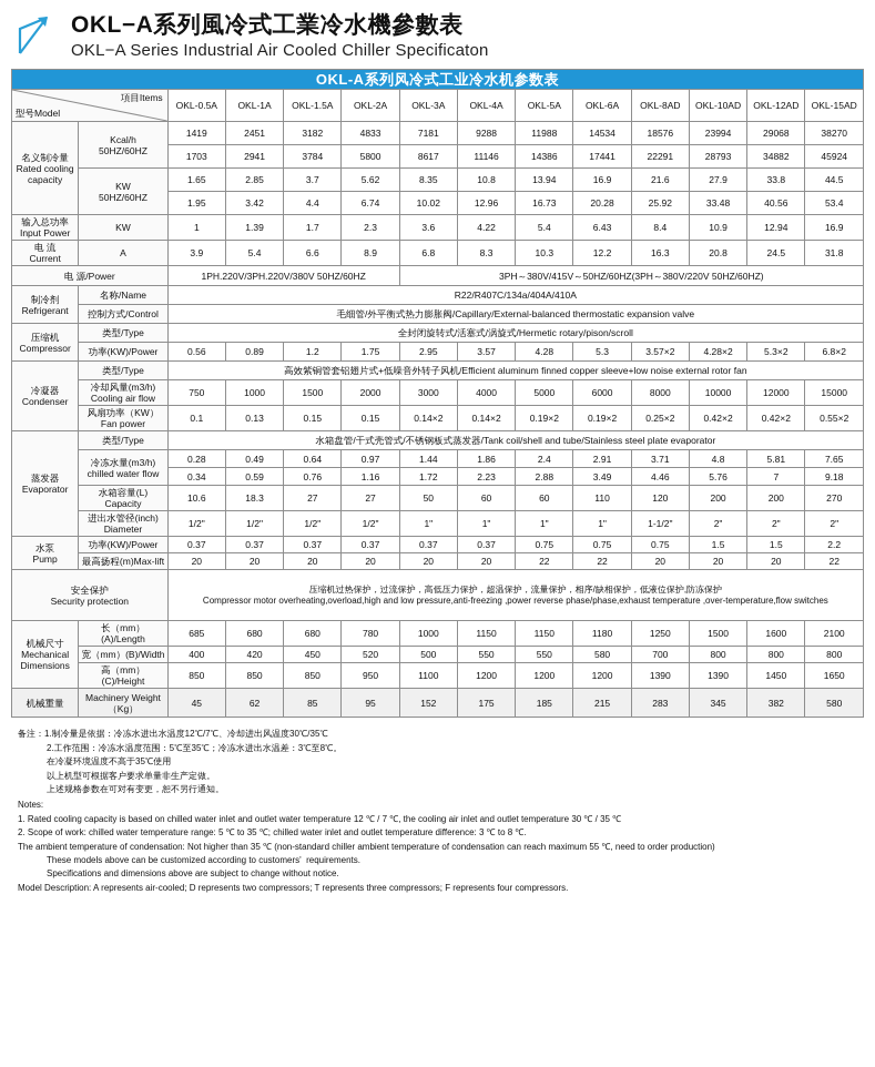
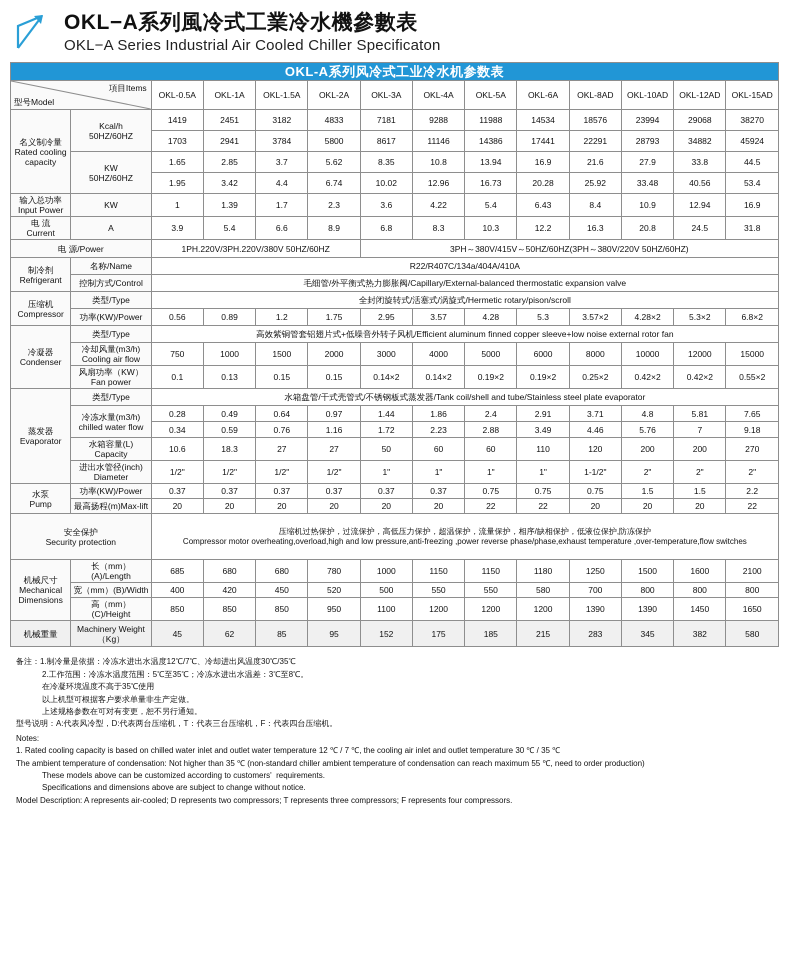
  OKL−A系列風冷式工業冷水機參數表
  OKL−A Series Industrial Air Cooled Chiller Specificaton
  OKL-A系列风冷式工业冷水机参数表
  型号Model 項目Items	OKL-0.5A	OKL-1A	OKL-1.5A	OKL-2A	OKL-3A	OKL-4A	OKL-5A	OKL-6A	OKL-8AD	OKL-10AD	OKL-12AD	OKL-15AD
  名义制冷量 Rated cooling capacity	Kcal/h 50HZ/60HZ	1419	2451	3182	4833	7181	9288	11988	14534	18576	23994	29068	38270
  1703	2941	3784	5800	8617	11146	14386	17441	22291	28793	34882	45924
  KW 50HZ/60HZ	1.65	2.85	3.7	5.62	8.35	10.8	13.94	16.9	21.6	27.9	33.8	44.5
  1.95	3.42	4.4	6.74	10.02	12.96	16.73	20.28	25.92	33.48	40.56	53.4
  输入总功率 Input Power	KW	1	1.39	1.7	2.3	3.6	4.22	5.4	6.43	8.4	10.9	12.94	16.9
  电 流 Current	A	3.9	5.4	6.6	8.9	6.8	8.3	10.3	12.2	16.3	20.8	24.5	31.8
  电 源/Power	1PH.220V/3PH.220V/380V 50HZ/60HZ	3PH～380V/415V～50HZ/60HZ(3PH～380V/220V 50HZ/60HZ)
  制冷剂 Refrigerant	名称/Name	R22/R407C/134a/404A/410A
  控制方式/Control	毛细管/外平衡式热力膨胀阀/Capillary/External-balanced thermostatic expansion valve
  压缩机 Compressor	类型/Type	全封闭旋转式/活塞式/涡旋式/Hermetic rotary/pison/scroll
  功率(KW)/Power	0.56	0.89	1.2	1.75	2.95	3.57	4.28	5.3	3.57×2	4.28×2	5.3×2	6.8×2
  冷凝器 Condenser	类型/Type	高效紫铜管套铝翅片式+低噪音外转子风机/Efficient aluminum finned copper sleeve+low noise external rotor fan
  冷却风量(m3/h) Cooling air flow	750	1000	1500	2000	3000	4000	5000	6000	8000	10000	12000	15000
  风扇功率（KW） Fan power	0.1	0.13	0.15	0.15	0.14×2	0.14×2	0.19×2	0.19×2	0.25×2	0.42×2	0.42×2	0.55×2
  蒸发器 Evaporator	类型/Type	水箱盘管/干式壳管式/不锈钢板式蒸发器/Tank coil/shell and tube/Stainless steel plate evaporator
  冷冻水量(m3/h) chilled water flow	0.28	0.49	0.64	0.97	1.44	1.86	2.4	2.91	3.71	4.8	5.81	7.65
  0.34	0.59	0.76	1.16	1.72	2.23	2.88	3.49	4.46	5.76	7	9.18
  水箱容量(L) Capacity	10.6	18.3	27	27	50	60	60	110	120	200	200	270
  进出水管径(inch) Diameter	1/2"	1/2"	1/2"	1/2"	1"	1"	1"	1"	1-1/2"	2"	2"	2"
  水泵 Pump	功率(KW)/Power	0.37	0.37	0.37	0.37	0.37	0.37	0.75	0.75	0.75	1.5	1.5	2.2
  最高扬程(m)Max-lift	20	20	20	20	20	20	22	22	20	20	20	22
  安全保护 Security protection	压缩机过热保护，过流保护，高低压力保护，超温保护，流量保护，相序/缺相保护，低液位保护,防冻保护 Compressor motor overheating,overload,high and low pressure,anti-freezing ,power reverse phase/phase,exhaust temperature ,over-temperature,flow switches
  机械尺寸 Mechanical Dimensions	长（mm）(A)/Length	685	680	680	780	1000	1150	1150	1180	1250	1500	1600	2100
  宽（mm）(B)/Width	400	420	450	520	500	550	550	580	700	800	800	800
  高（mm）(C)/Height	850	850	850	950	1100	1200	1200	1200	1390	1390	1450	1650
  机械重量	Machinery Weight（Kg）	45	62	85	95	152	175	185	215	283	345	382	580
  备注：1.制冷量是依据：冷冻水进出水温度12℃/7℃、冷却进出风温度30℃/35℃
  2.工作范围：冷冻水温度范围：5℃至35℃；冷冻水进出水温差：3℃至8℃。
  在冷凝环境温度不高于35℃使用
  以上机型可根据客户要求单量非生产定做。
  上述规格参数在可对有变更，恕不另行通知。
+ 型号说明：A:代表风冷型，D:代表两台压缩机，T：代表三台压缩机，F：代表四台压缩机。
  Notes:
  1. Rated cooling capacity is based on chilled water inlet and outlet water temperature 12 ℃ / 7 ℃, the cooling air inlet and outlet temperature 30 ℃ / 35 ℃
- 2. Scope of work: chilled water temperature range: 5 ℃ to 35 ℃; chilled water inlet and outlet temperature difference: 3 ℃ to 8 ℃.
  The ambient temperature of condensation: Not higher than 35 ℃ (non-standard chiller ambient temperature of condensation can reach maximum 55 ℃, need to order production)
  These models above can be customized according to customers' requirements.
  Specifications and dimensions above are subject to change without notice.
  Model Description: A represents air-cooled; D represents two compressors; T represents three compressors; F represents four compressors.
